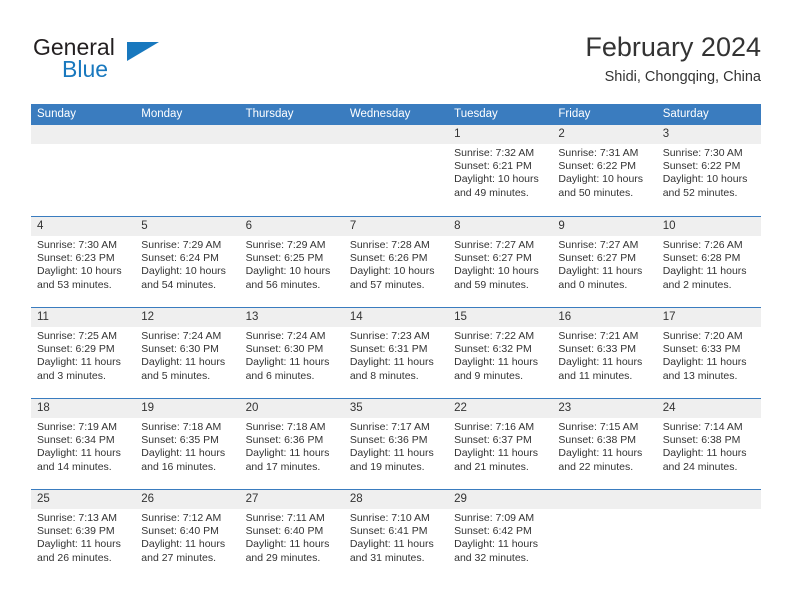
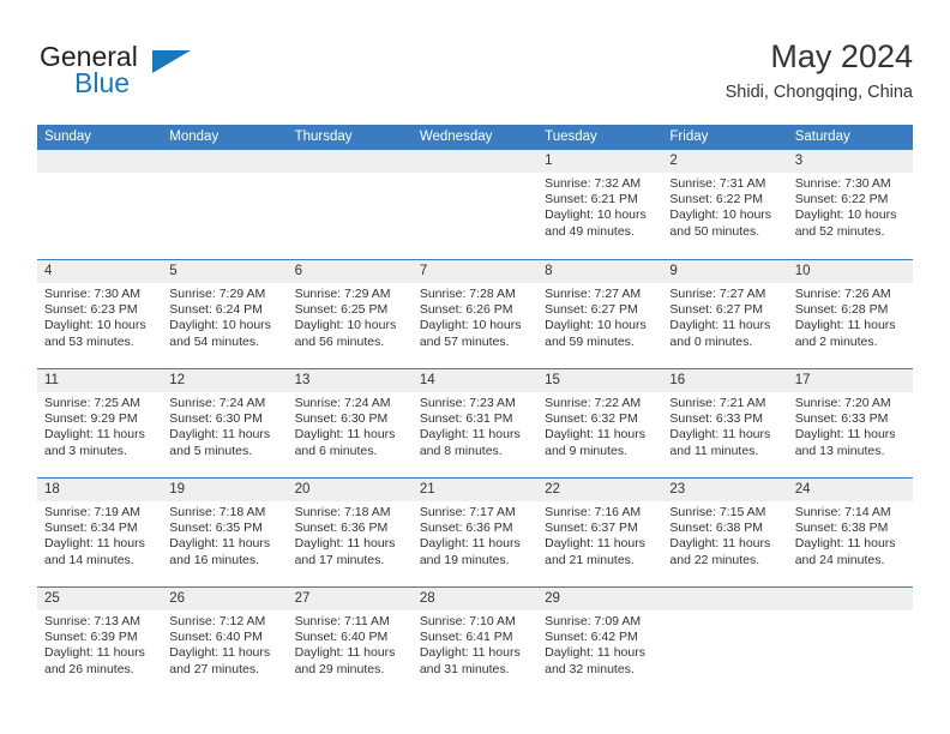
  General
  Blue
- February 2024
+ May 2024
  Shidi, Chongqing, China
  Sunday
  Monday
  Thursday
  Wednesday
  Tuesday
  Friday
  Saturday
  1
  Sunrise: 7:32 AM
  Sunset: 6:21 PM
  Daylight: 10 hours
  and 49 minutes.
  2
  Sunrise: 7:31 AM
  Sunset: 6:22 PM
  Daylight: 10 hours
  and 50 minutes.
  3
  Sunrise: 7:30 AM
  Sunset: 6:22 PM
  Daylight: 10 hours
  and 52 minutes.
  4
  Sunrise: 7:30 AM
  Sunset: 6:23 PM
  Daylight: 10 hours
  and 53 minutes.
  5
  Sunrise: 7:29 AM
  Sunset: 6:24 PM
  Daylight: 10 hours
  and 54 minutes.
  6
  Sunrise: 7:29 AM
  Sunset: 6:25 PM
  Daylight: 10 hours
  and 56 minutes.
  7
  Sunrise: 7:28 AM
  Sunset: 6:26 PM
  Daylight: 10 hours
  and 57 minutes.
  8
  Sunrise: 7:27 AM
  Sunset: 6:27 PM
  Daylight: 10 hours
  and 59 minutes.
  9
  Sunrise: 7:27 AM
  Sunset: 6:27 PM
  Daylight: 11 hours
  and 0 minutes.
  10
  Sunrise: 7:26 AM
  Sunset: 6:28 PM
  Daylight: 11 hours
  and 2 minutes.
  11
  Sunrise: 7:25 AM
- Sunset: 6:29 PM
+ Sunset: 9:29 PM
  Daylight: 11 hours
  and 3 minutes.
  12
  Sunrise: 7:24 AM
  Sunset: 6:30 PM
  Daylight: 11 hours
  and 5 minutes.
  13
  Sunrise: 7:24 AM
  Sunset: 6:30 PM
  Daylight: 11 hours
  and 6 minutes.
  14
  Sunrise: 7:23 AM
  Sunset: 6:31 PM
  Daylight: 11 hours
  and 8 minutes.
  15
  Sunrise: 7:22 AM
  Sunset: 6:32 PM
  Daylight: 11 hours
  and 9 minutes.
  16
  Sunrise: 7:21 AM
  Sunset: 6:33 PM
  Daylight: 11 hours
  and 11 minutes.
  17
  Sunrise: 7:20 AM
  Sunset: 6:33 PM
  Daylight: 11 hours
  and 13 minutes.
  18
  Sunrise: 7:19 AM
  Sunset: 6:34 PM
  Daylight: 11 hours
  and 14 minutes.
  19
  Sunrise: 7:18 AM
  Sunset: 6:35 PM
  Daylight: 11 hours
  and 16 minutes.
  20
  Sunrise: 7:18 AM
  Sunset: 6:36 PM
  Daylight: 11 hours
  and 17 minutes.
- 35
+ 21
  Sunrise: 7:17 AM
  Sunset: 6:36 PM
  Daylight: 11 hours
  and 19 minutes.
  22
  Sunrise: 7:16 AM
  Sunset: 6:37 PM
  Daylight: 11 hours
  and 21 minutes.
  23
  Sunrise: 7:15 AM
  Sunset: 6:38 PM
  Daylight: 11 hours
  and 22 minutes.
  24
  Sunrise: 7:14 AM
  Sunset: 6:38 PM
  Daylight: 11 hours
  and 24 minutes.
  25
  Sunrise: 7:13 AM
  Sunset: 6:39 PM
  Daylight: 11 hours
  and 26 minutes.
  26
  Sunrise: 7:12 AM
  Sunset: 6:40 PM
  Daylight: 11 hours
  and 27 minutes.
  27
  Sunrise: 7:11 AM
  Sunset: 6:40 PM
  Daylight: 11 hours
  and 29 minutes.
  28
  Sunrise: 7:10 AM
  Sunset: 6:41 PM
  Daylight: 11 hours
  and 31 minutes.
  29
  Sunrise: 7:09 AM
  Sunset: 6:42 PM
  Daylight: 11 hours
  and 32 minutes.
